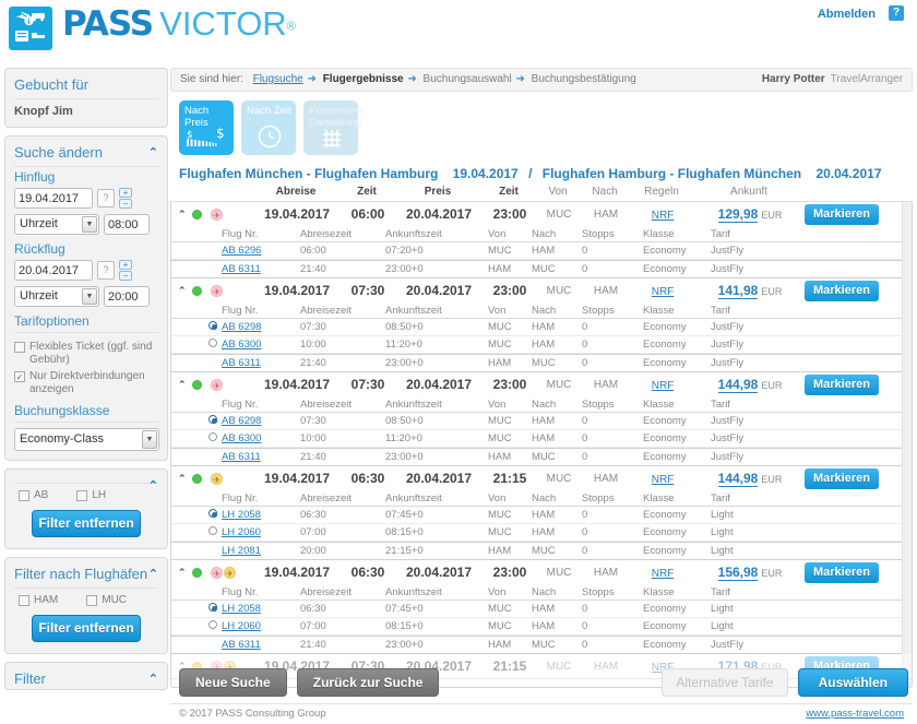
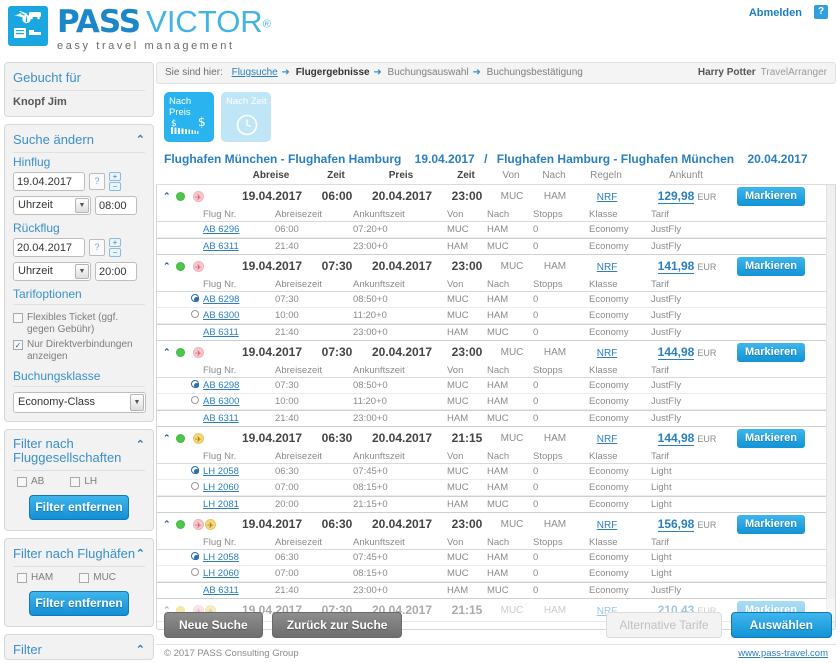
  i
  PASS VICTOR®
+ easy travel management
  Abmelden
  ?
  Gebucht für
  Knopf Jim
  Suche ändern
  ⌃
  Hinflug
  19.04.2017
  ?
  +
  −
  Uhrzeit
  08:00
  Rückflug
  20.04.2017
  ?
  +
  −
  Uhrzeit
  20:00
  Tarifoptionen
- Flexibles Ticket (ggf. sind Gebühr)
+ Flexibles Ticket (ggf. gegen Gebühr)
  ✓
  Nur Direktverbindungen anzeigen
  Buchungsklasse
  Economy-Class
+ Filter nach Fluggesellschaften
  ⌃
  AB
  LH
  Filter entfernen
  Filter nach Flughäfen
  ⌃
  HAM
  MUC
  Filter entfernen
  Filter
  ⌃
  Sie sind hier: Flugsuche ➜ Flugergebnisse ➜ Buchungsauswahl ➜ Buchungsbestätigung
  Harry Potter TravelArranger
  Nach Preis
  $
  $
  Nach Zeit
- Kombinierte Darstellung
  Flughafen München - Flughafen Hamburg 19.04.2017 / Flughafen Hamburg - Flughafen München 20.04.2017
  Abreise
  Zeit
  Preis
  Zeit
  Von
  Nach
  Regeln
  Ankunft
  ⌃
  ✈
  19.04.2017
  06:00
  20.04.2017
  23:00
  MUC
  HAM
  NRF
  129,98 EUR
  Markieren
  Flug Nr.
  Abreisezeit
  Ankunftszeit
  Von
  Nach
  Stopps
  Klasse
  Tarif
  AB 6296
  06:00
  07:20+0
  MUC
  HAM
  0
  Economy
  JustFly
  AB 6311
  21:40
  23:00+0
  HAM
  MUC
  0
  Economy
  JustFly
  ⌃
  ✈
  19.04.2017
  07:30
  20.04.2017
  23:00
  MUC
  HAM
  NRF
  141,98 EUR
  Markieren
  Flug Nr.
  Abreisezeit
  Ankunftszeit
  Von
  Nach
  Stopps
  Klasse
  Tarif
  AB 6298
  07:30
  08:50+0
  MUC
  HAM
  0
  Economy
  JustFly
  AB 6300
  10:00
  11:20+0
  MUC
  HAM
  0
  Economy
  JustFly
  AB 6311
  21:40
  23:00+0
  HAM
  MUC
  0
  Economy
  JustFly
  ⌃
  ✈
  19.04.2017
  07:30
  20.04.2017
  23:00
  MUC
  HAM
  NRF
  144,98 EUR
  Markieren
  Flug Nr.
  Abreisezeit
  Ankunftszeit
  Von
  Nach
  Stopps
  Klasse
  Tarif
  AB 6298
  07:30
  08:50+0
  MUC
  HAM
  0
  Economy
  JustFly
  AB 6300
  10:00
  11:20+0
  MUC
  HAM
  0
  Economy
  JustFly
  AB 6311
  21:40
  23:00+0
  HAM
  MUC
  0
  Economy
  JustFly
  ⌃
  ✈
  19.04.2017
  06:30
  20.04.2017
  21:15
  MUC
  HAM
  NRF
  144,98 EUR
  Markieren
  Flug Nr.
  Abreisezeit
  Ankunftszeit
  Von
  Nach
  Stopps
  Klasse
  Tarif
  LH 2058
  06:30
  07:45+0
  MUC
  HAM
  0
  Economy
  Light
  LH 2060
  07:00
  08:15+0
  MUC
  HAM
  0
  Economy
  Light
  LH 2081
  20:00
  21:15+0
  HAM
  MUC
  0
  Economy
  Light
  ⌃
  ✈
  ✈
  19.04.2017
  06:30
  20.04.2017
  23:00
  MUC
  HAM
  NRF
  156,98 EUR
  Markieren
  Flug Nr.
  Abreisezeit
  Ankunftszeit
  Von
  Nach
  Stopps
  Klasse
  Tarif
  LH 2058
  06:30
  07:45+0
  MUC
  HAM
  0
  Economy
  Light
  LH 2060
  07:00
  08:15+0
  MUC
  HAM
  0
  Economy
  Light
  AB 6311
  21:40
  23:00+0
  HAM
  MUC
  0
  Economy
  JustFly
  ⌃
  ✈
  ✈
  19.04.2017
  07:30
  20.04.2017
  21:15
  MUC
  HAM
- 171,98 EUR
+ 210,43 EUR
  Markieren
  Neue Suche Zurück zur Suche
  Alternative Tarife Auswählen
  © 2017 PASS Consulting Group
  www.pass-travel.com
